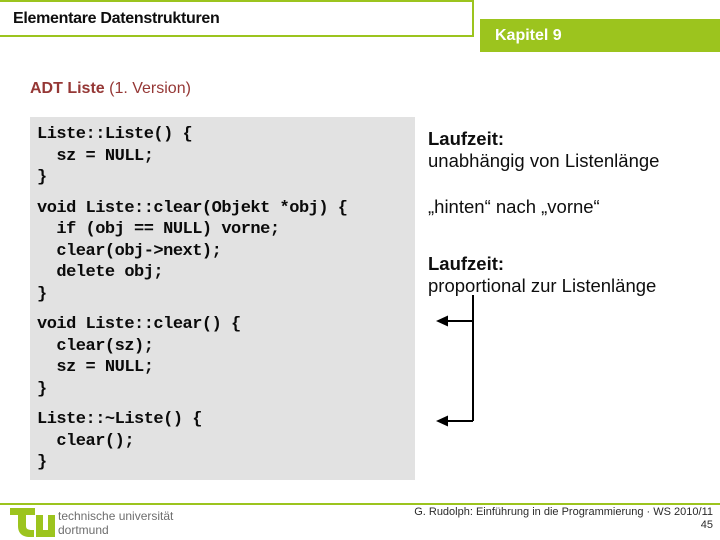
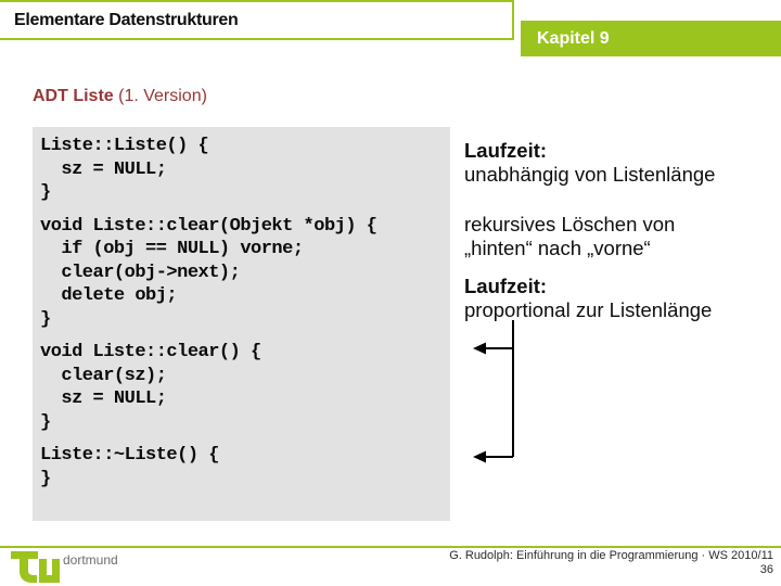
  Elementare Datenstrukturen
  Kapitel 9
  ADT Liste (1. Version)
  Liste::Liste() {
  sz = NULL;
  }
  void Liste::clear(Objekt *obj) {
  if (obj == NULL) vorne;
  clear(obj->next);
  delete obj;
  }
  void Liste::clear() {
  clear(sz);
  sz = NULL;
  }
  Liste::~Liste() {
- clear();
  }
  Laufzeit:
  unabhängig von Listenlänge
+ rekursives Löschen von
  „hinten“ nach „vorne“
  Laufzeit:
  proportional zur Listenlänge
- technische universität
  dortmund
  G. Rudolph: Einführung in die Programmierung · WS 2010/11
- 45
+ 36
